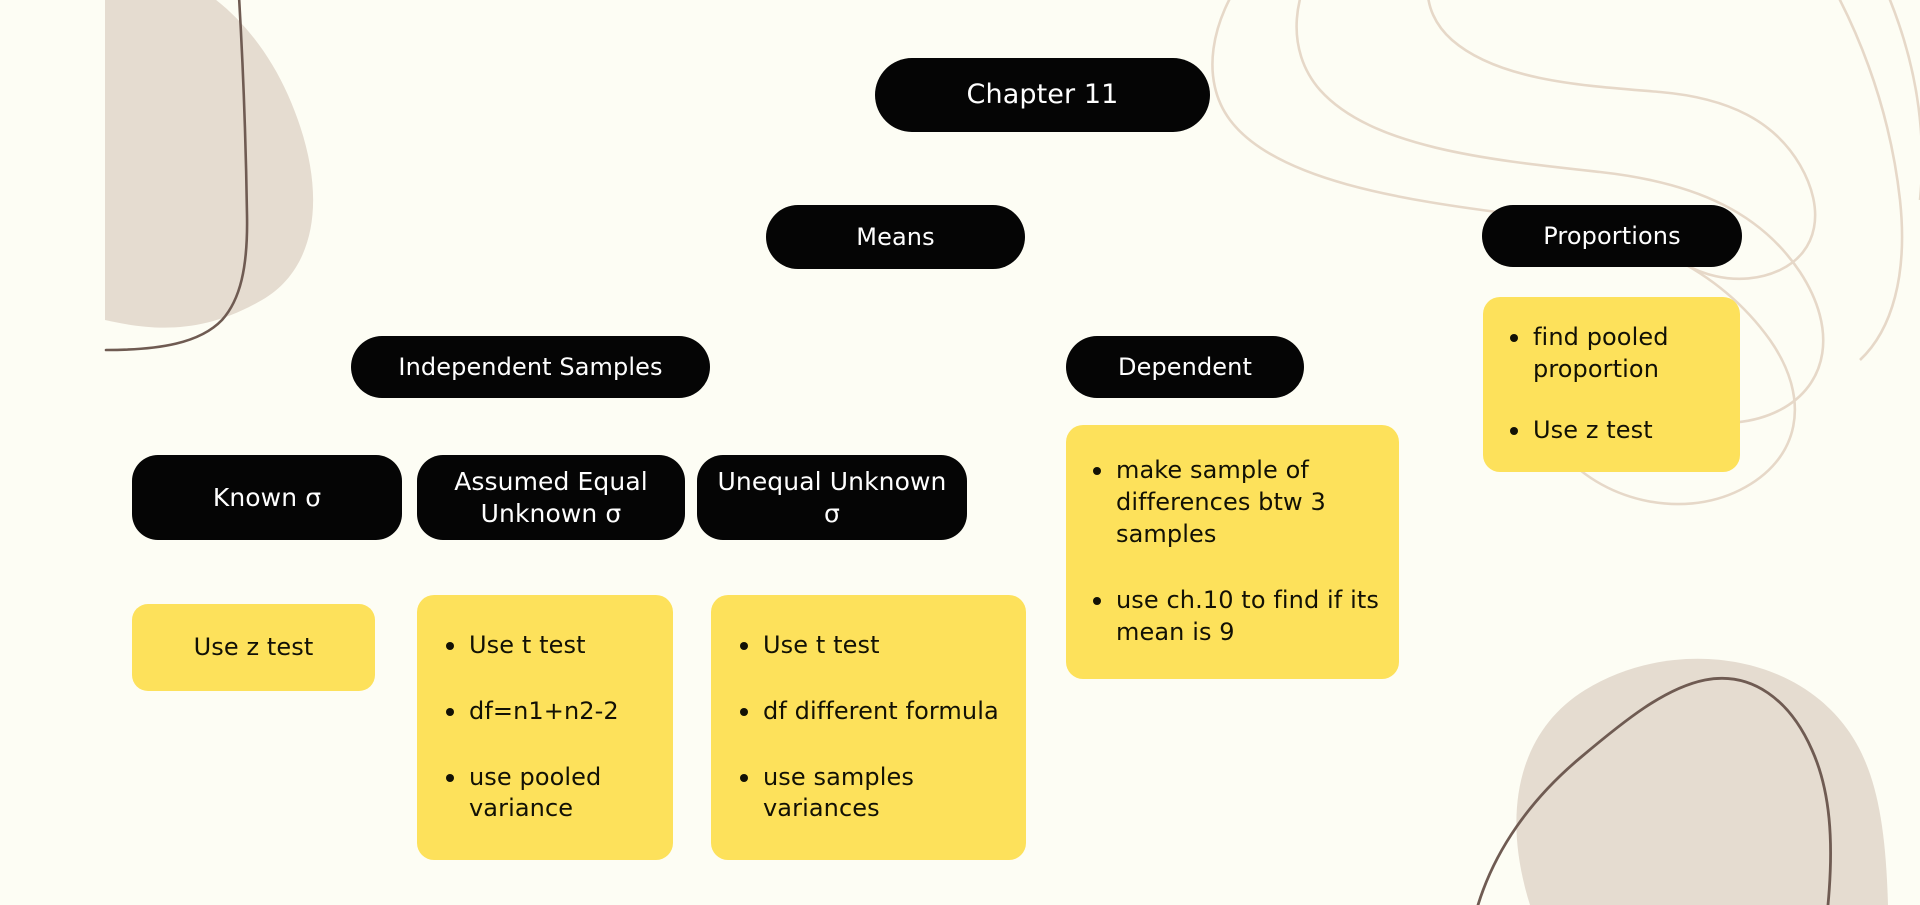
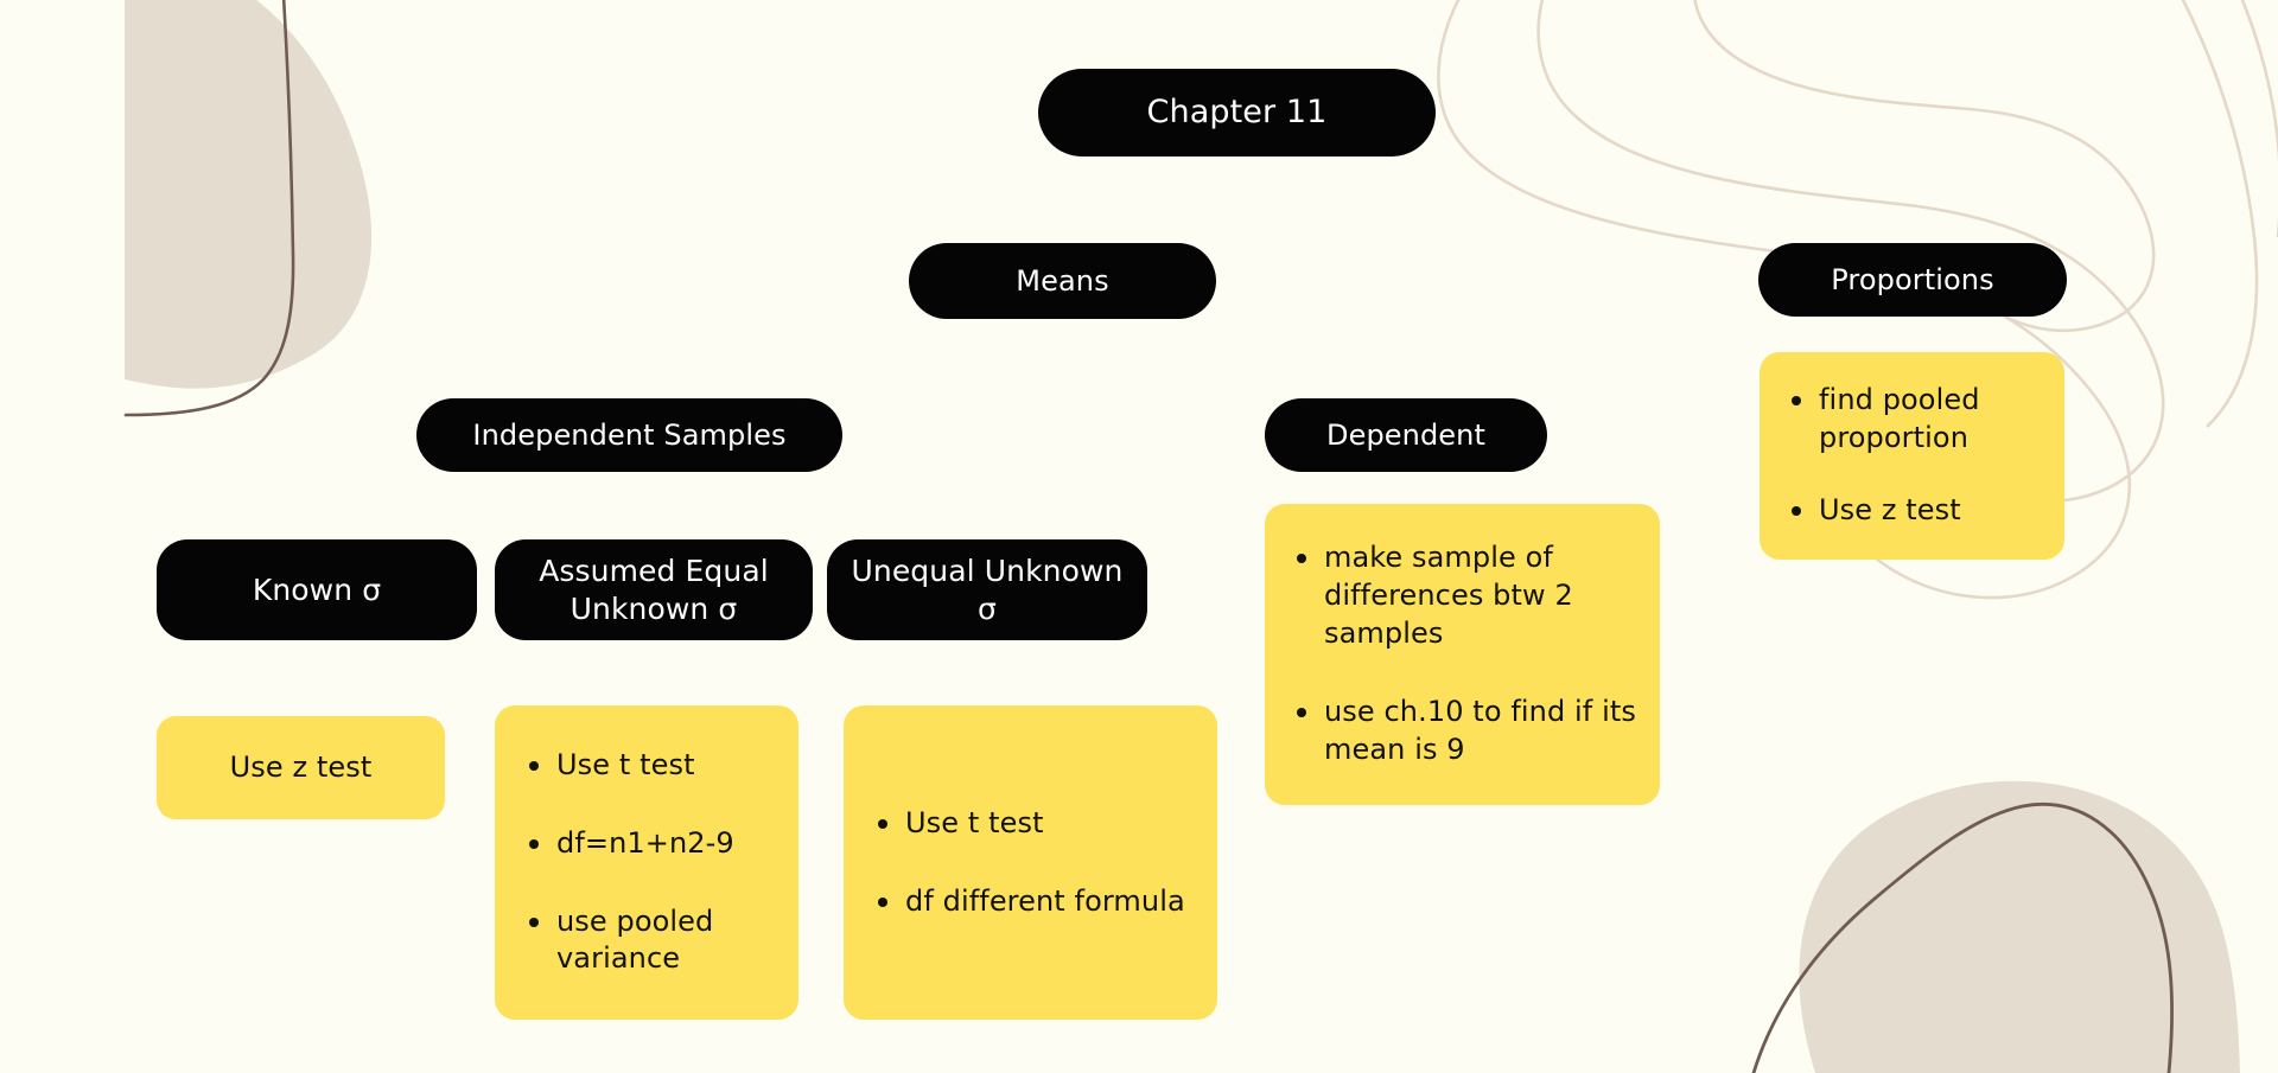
  Chapter 11
  Means
  Proportions
  find pooled proportion
  Use z test
  Independent Samples
  Dependent
- make sample of differences btw 3 samples
+ make sample of differences btw 2 samples
  use ch.10 to find if its mean is 9
  Known σ
  Assumed Equal Unknown σ
  Unequal Unknown σ
  Use z test
  Use t test
- df=n1+n2-2
+ df=n1+n2-9
  use pooled variance
  Use t test
  df different formula
- use samples variances
